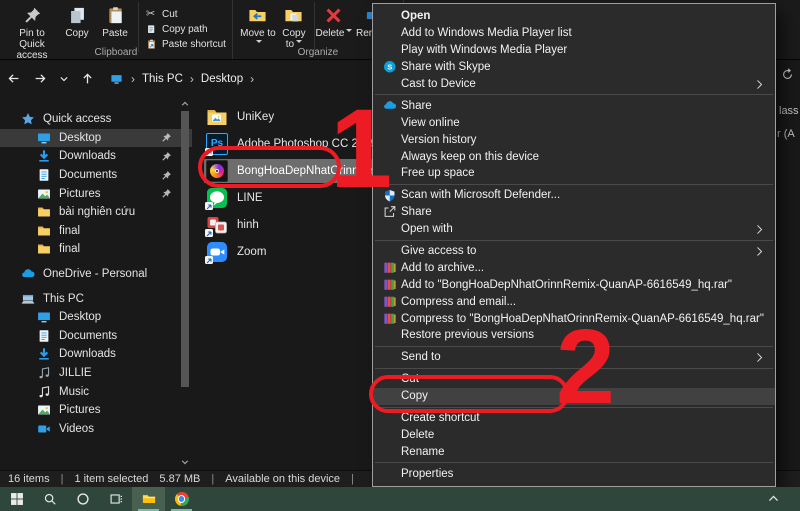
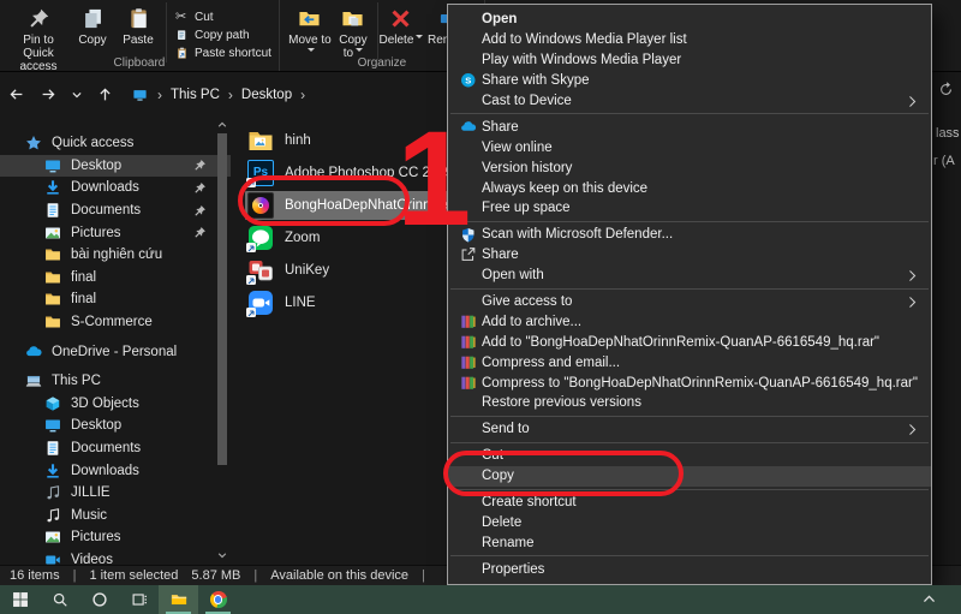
  Pin to Quick access
  Copy
  Paste
  ✂
  Cut
  Copy path
  Paste shortcut
  Clipboard
  Move to
  Copy to
  Delete
  Organize
  ›
  This PC
  ›
  Desktop
  ›
  Quick access
  Desktop
  Downloads
  Documents
  Pictures
  bài nghiên cứu
  final
  final
+ S-Commerce
  OneDrive - Personal
  This PC
+ 3D Objects
  Desktop
  Documents
  Downloads
  JILLIE
  Music
  Pictures
  Videos
- UniKey
+ hinh
  Ps
  Adobe Photoshop CC 201
  BongHoaDepNhatOrinnRe
- LINE
+ Zoom
- hinh
+ UniKey
- Zoom
+ LINE
  lass
  r (A
  Open
  Add to Windows Media Player list
  Play with Windows Media Player
  S
  Share with Skype
  Cast to Device
  Share
  View online
  Version history
  Always keep on this device
  Free up space
  Scan with Microsoft Defender...
  Share
  Open with
  Give access to
  Add to archive...
  Add to "BongHoaDepNhatOrinnRemix-QuanAP-6616549_hq.rar"
  Compress and email...
  Compress to "BongHoaDepNhatOrinnRemix-QuanAP-6616549_hq.rar"
  Restore previous versions
  Send to
  Cut
  Copy
  Create shortcut
  Delete
  Rename
  Properties
  16 items
  |
  1 item selected
  5.87 MB
  |
  Available on this device
  |
  1
- 2
